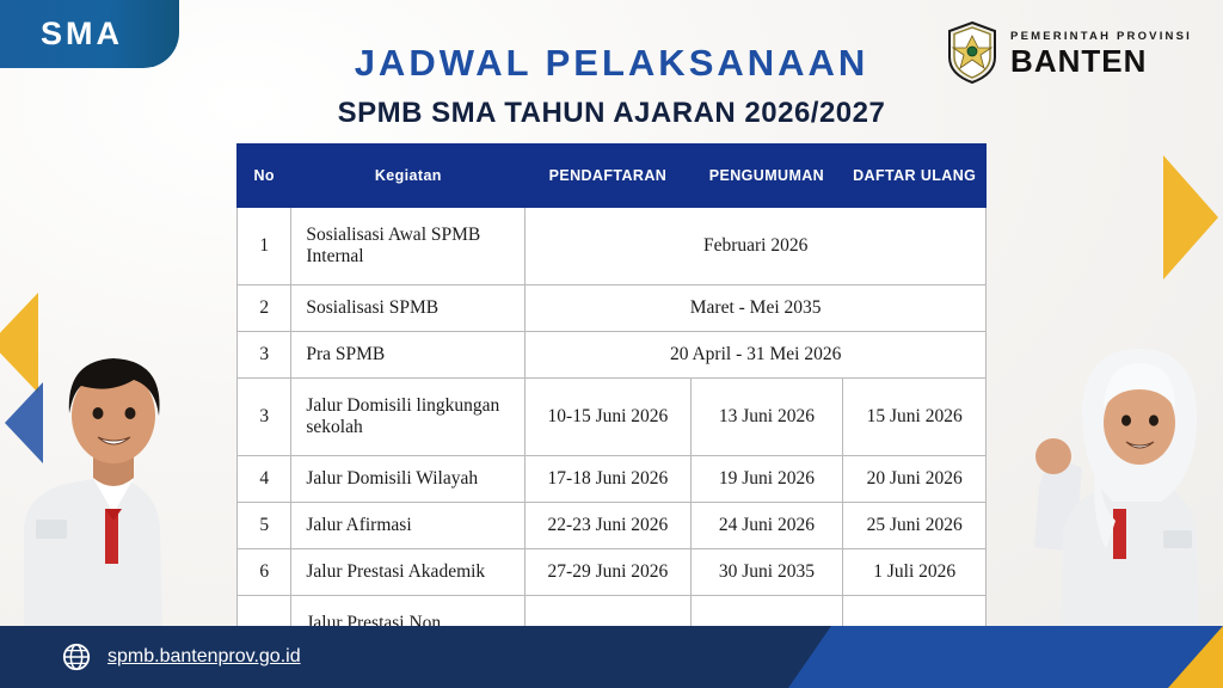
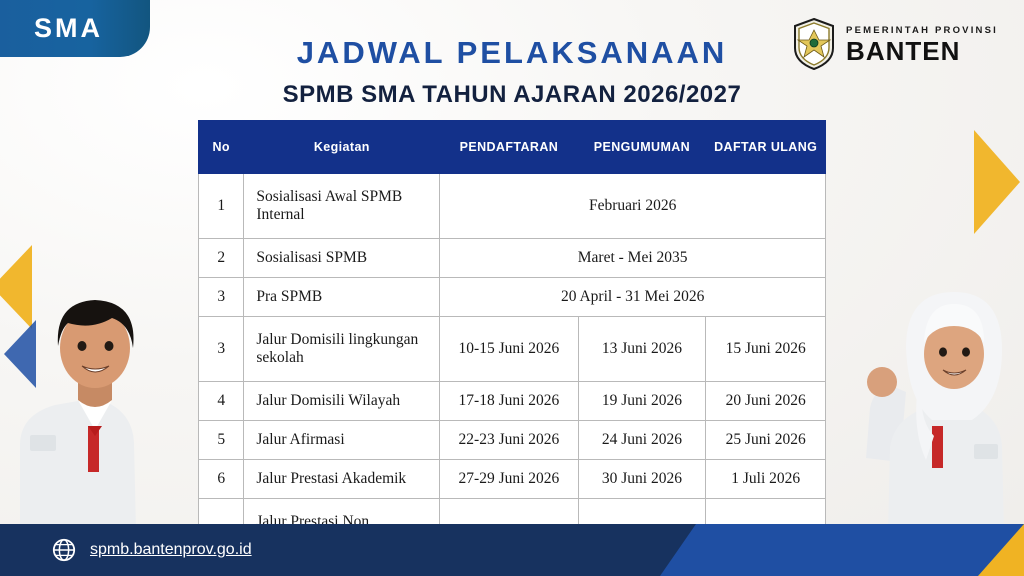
  SMA
  JADWAL PELAKSANAAN
  SPMB SMA TAHUN AJARAN 2026/2027
  PEMERINTAH PROVINSI
  BANTEN
  No	Kegiatan	PENDAFTARAN	PENGUMUMAN	DAFTAR ULANG
  1	Sosialisasi Awal SPMB Internal	Februari 2026
  2	Sosialisasi SPMB	Maret - Mei 2035
  3	Pra SPMB	20 April - 31 Mei 2026
  3	Jalur Domisili lingkungan sekolah	10-15 Juni 2026	13 Juni 2026	15 Juni 2026
  4	Jalur Domisili Wilayah	17-18 Juni 2026	19 Juni 2026	20 Juni 2026
  5	Jalur Afirmasi	22-23 Juni 2026	24 Juni 2026	25 Juni 2026
- 6	Jalur Prestasi Akademik	27-29 Juni 2026	30 Juni 2035	1 Juli 2026
+ 6	Jalur Prestasi Akademik	27-29 Juni 2026	30 Juni 2026	1 Juli 2026
  spmb.bantenprov.go.id
